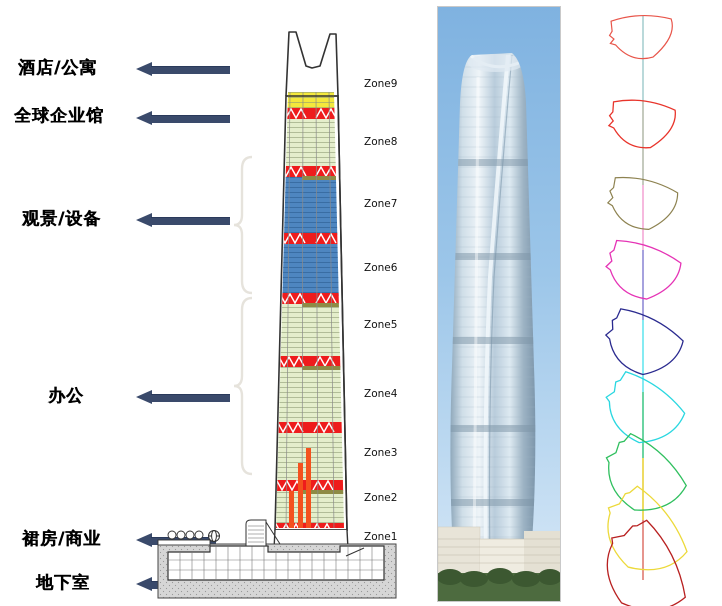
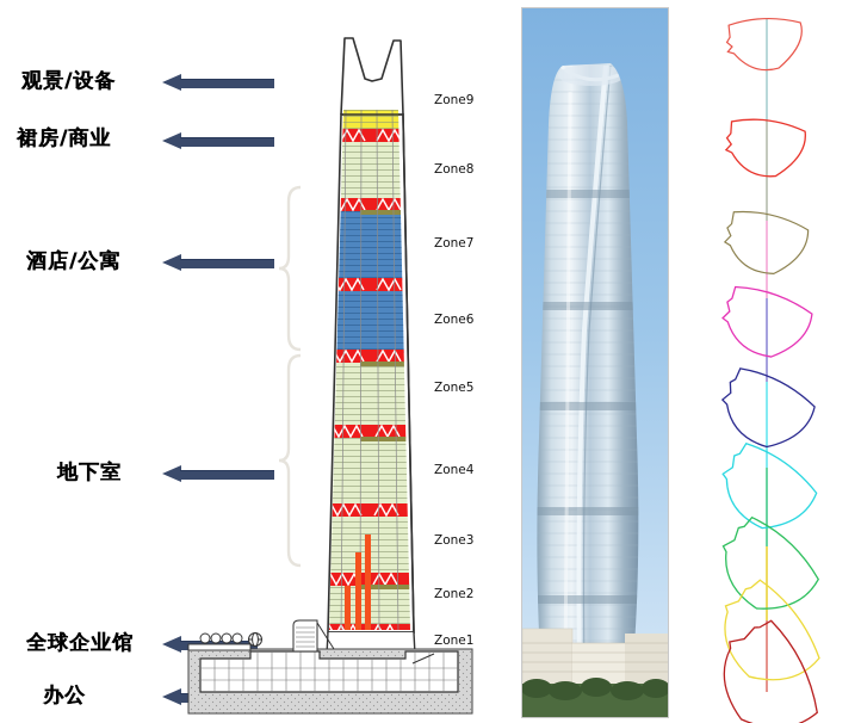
- 酒店/公寓
+ 观景/设备
- 全球企业馆
+ 裙房/商业
- 观景/设备
+ 酒店/公寓
- 办公
+ 地下室
- 裙房/商业
+ 全球企业馆
- 地下室
+ 办公
  Zone9
  Zone8
  Zone7
  Zone6
  Zone5
  Zone4
  Zone3
  Zone2
  Zone1
